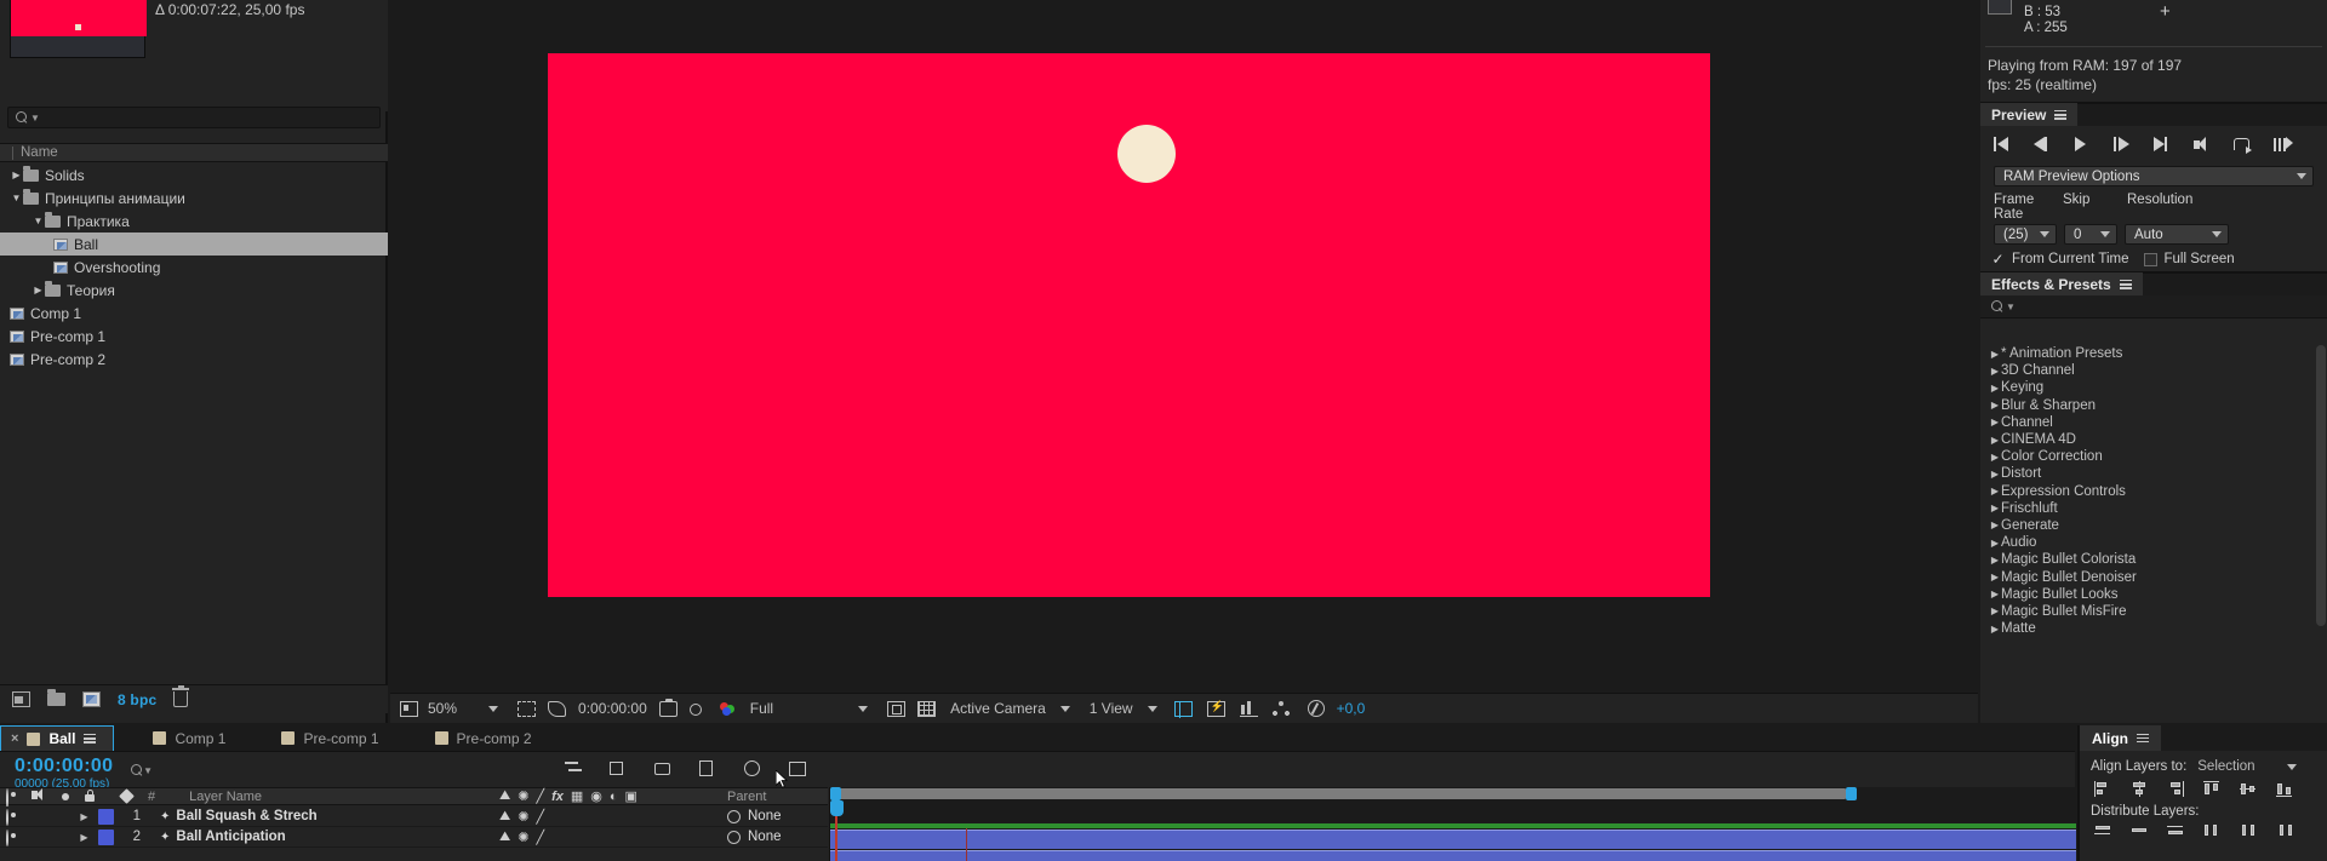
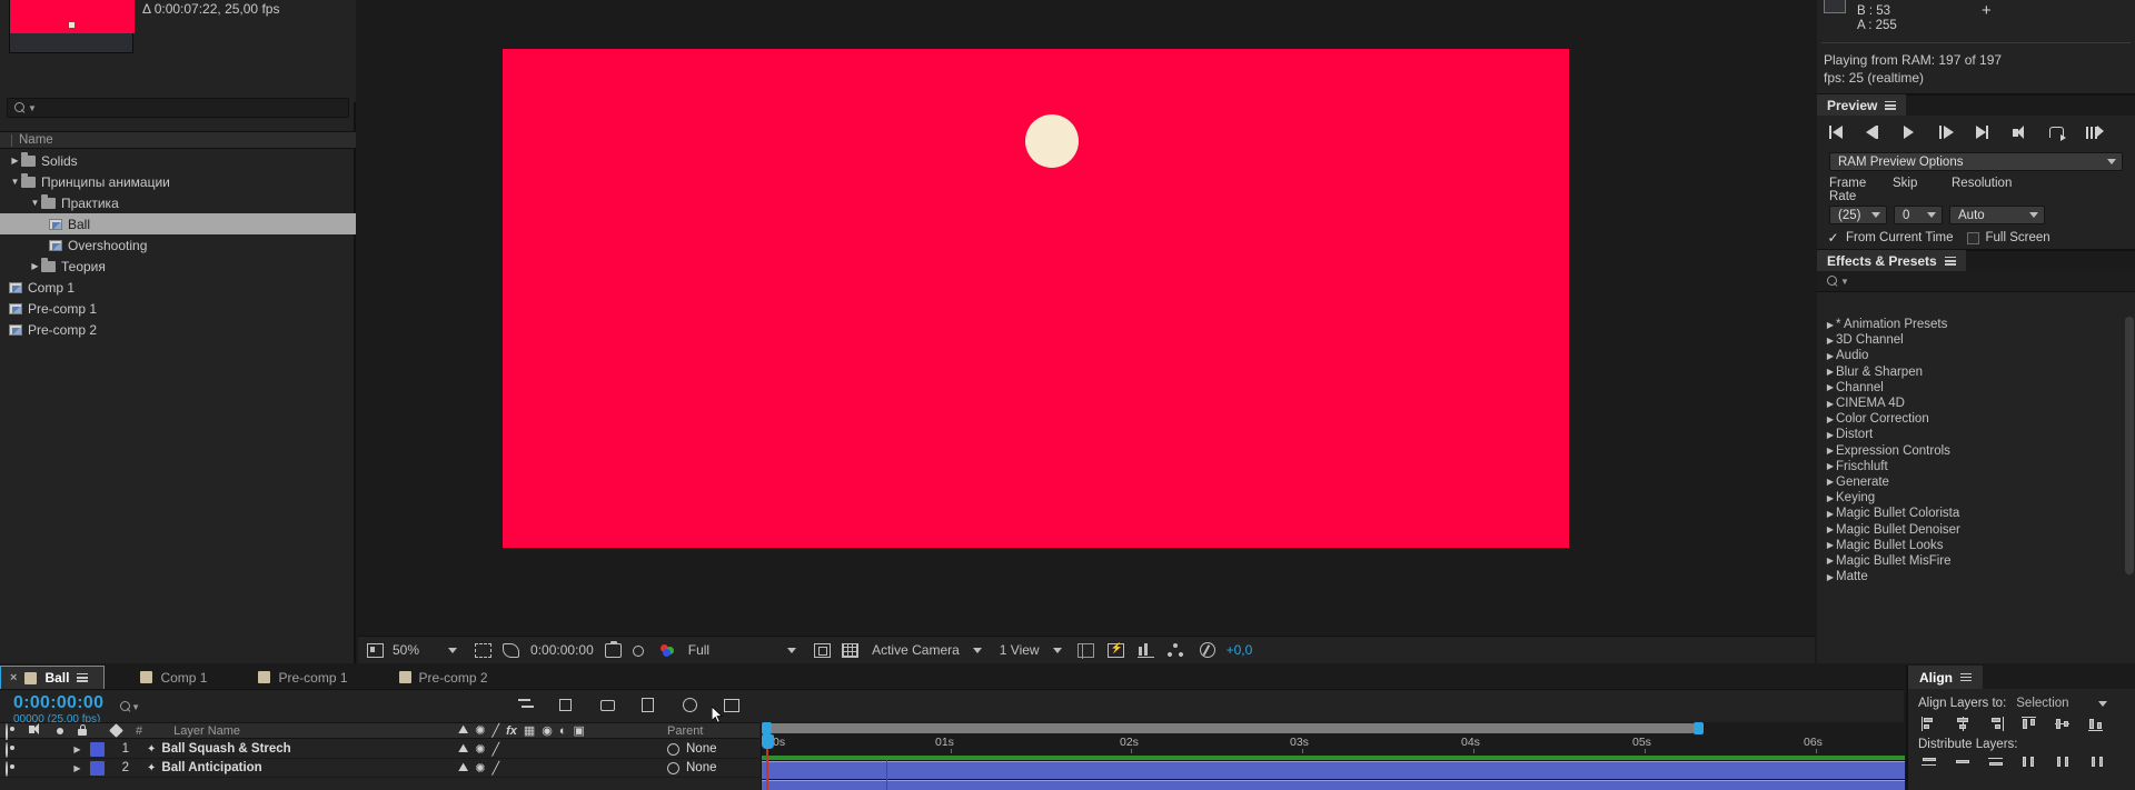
  Δ 0:00:07:22, 25,00 fps
  ▼
  Name
  ▶
  Solids
  ▼
  Принципы анимации
  ▼
  Практика
  Ball
  Overshooting
  ▶
  Теория
  Comp 1
  Pre-comp 1
  Pre-comp 2
- 8 bpc
  50%
  0:00:00:00
  Full
  Active Camera
  1 View
  +0,0
  B : 53
  A : 255
  +
  Playing from RAM: 197 of 197
  fps: 25 (realtime)
  Preview
  RAM Preview Options
  Frame Rate
  Skip
  Resolution
  (25)
  0
  Auto
  ✓
  From Current Time
  Full Screen
  Effects & Presets
  ▼
  ▶
  * Animation Presets
  ▶
  3D Channel
  ▶
- Keying
+ Audio
  ▶
  Blur & Sharpen
  ▶
  Channel
  ▶
  CINEMA 4D
  ▶
  Color Correction
  ▶
  Distort
  ▶
  Expression Controls
  ▶
  Frischluft
  ▶
  Generate
  ▶
- Audio
+ Keying
  ▶
  Magic Bullet Colorista
  ▶
  Magic Bullet Denoiser
  ▶
  Magic Bullet Looks
  ▶
  Magic Bullet MisFire
  ▶
  Matte
  ×
  Ball
  Comp 1
  Pre-comp 1
  Pre-comp 2
  0:00:00:00
  00000 (25.00 fps)
  ▼
  #
  Layer Name
  ⛰
  ✺
  ╱
  fx
  ▦
  ◉
  ◐
  ▣
  Parent
  ▶
  1
  ✦
  Ball Squash & Strech
  ⛰
  ✺
  ╱
  None
  ▶
  2
  ✦
  Ball Anticipation
  ⛰
  ✺
  ╱
  None
+ 0s
+ 01s
+ 02s
+ 03s
+ 04s
+ 05s
+ 06s
  Align
  Align Layers to:
  Selection
  Distribute Layers:
